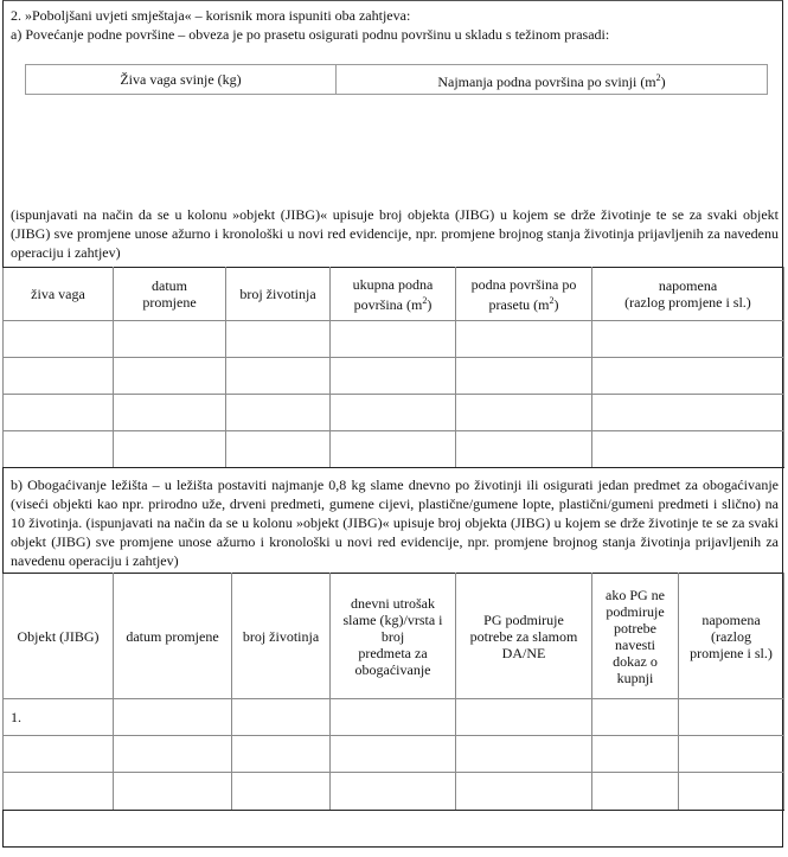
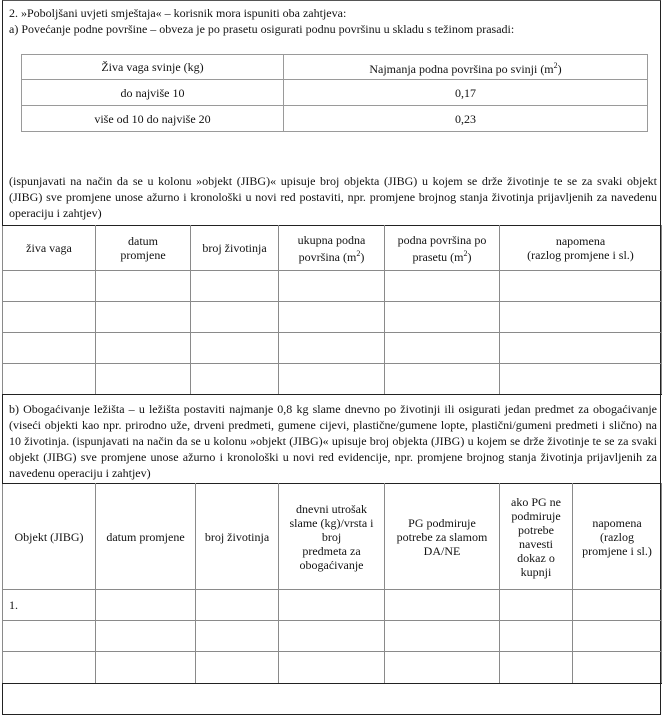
  2. »Poboljšani uvjeti smještaja« – korisnik mora ispuniti oba zahtjeva:
  a) Povećanje podne površine – obveza je po prasetu osigurati podnu površinu u skladu s težinom prasadi:
  Živa vaga svinje (kg)	Najmanja podna površina po svinji (m2)
+ do najviše 10	0,17
+ više od 10 do najviše 20	0,23
- (ispunjavati na način da se u kolonu »objekt (JIBG)« upisuje broj objekta (JIBG) u kojem se drže životinje te se za svaki objekt (JIBG) sve promjene unose ažurno i kronološki u novi red evidencije, npr. promjene brojnog stanja životinja prijavljenih za navedenu operaciju i zahtjev)
+ (ispunjavati na način da se u kolonu »objekt (JIBG)« upisuje broj objekta (JIBG) u kojem se drže životinje te se za svaki objekt (JIBG) sve promjene unose ažurno i kronološki u novi red postaviti, npr. promjene brojnog stanja životinja prijavljenih za navedenu operaciju i zahtjev)
  živa vaga	datumpromjene	broj životinja	ukupna podnapovršina (m2)	podna površina poprasetu (m2)	napomena(razlog promjene i sl.)
  b) Obogaćivanje ležišta – u ležišta postaviti najmanje 0,8 kg slame dnevno po životinji ili osigurati jedan predmet za obogaćivanje (viseći objekti kao npr. prirodno uže, drveni predmeti, gumene cijevi, plastične/gumene lopte, plastični/gumeni predmeti i slično) na 10 životinja. (ispunjavati na način da se u kolonu »objekt (JIBG)« upisuje broj objekta (JIBG) u kojem se drže životinje te se za svaki objekt (JIBG) sve promjene unose ažurno i kronološki u novi red evidencije, npr. promjene brojnog stanja životinja prijavljenih za navedenu operaciju i zahtjev)
  Objekt (JIBG)	datum promjene	broj životinja	dnevni utrošakslame (kg)/vrsta ibrojpredmeta zaobogaćivanje	PG podmirujepotrebe za slamomDA/NE	ako PG nepodmirujepotrebenavestidokaz okupnji	napomena(razlogpromjene i sl.)
  1.
